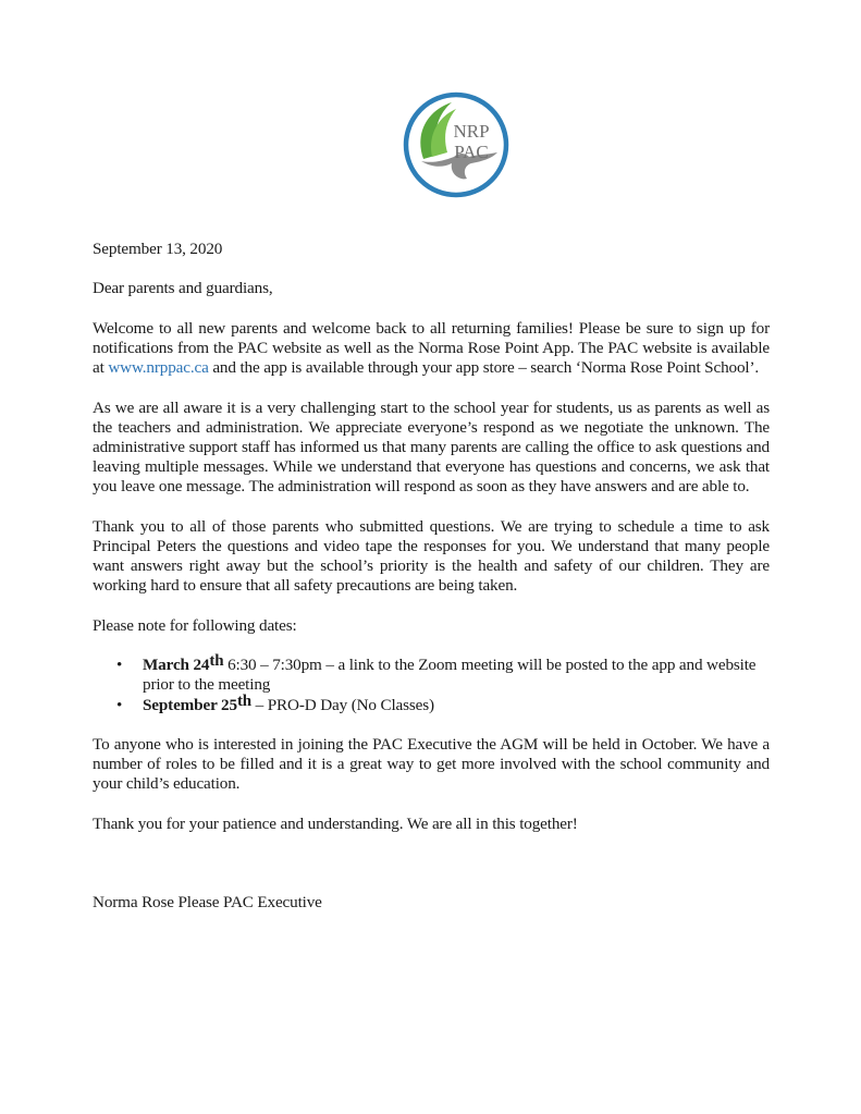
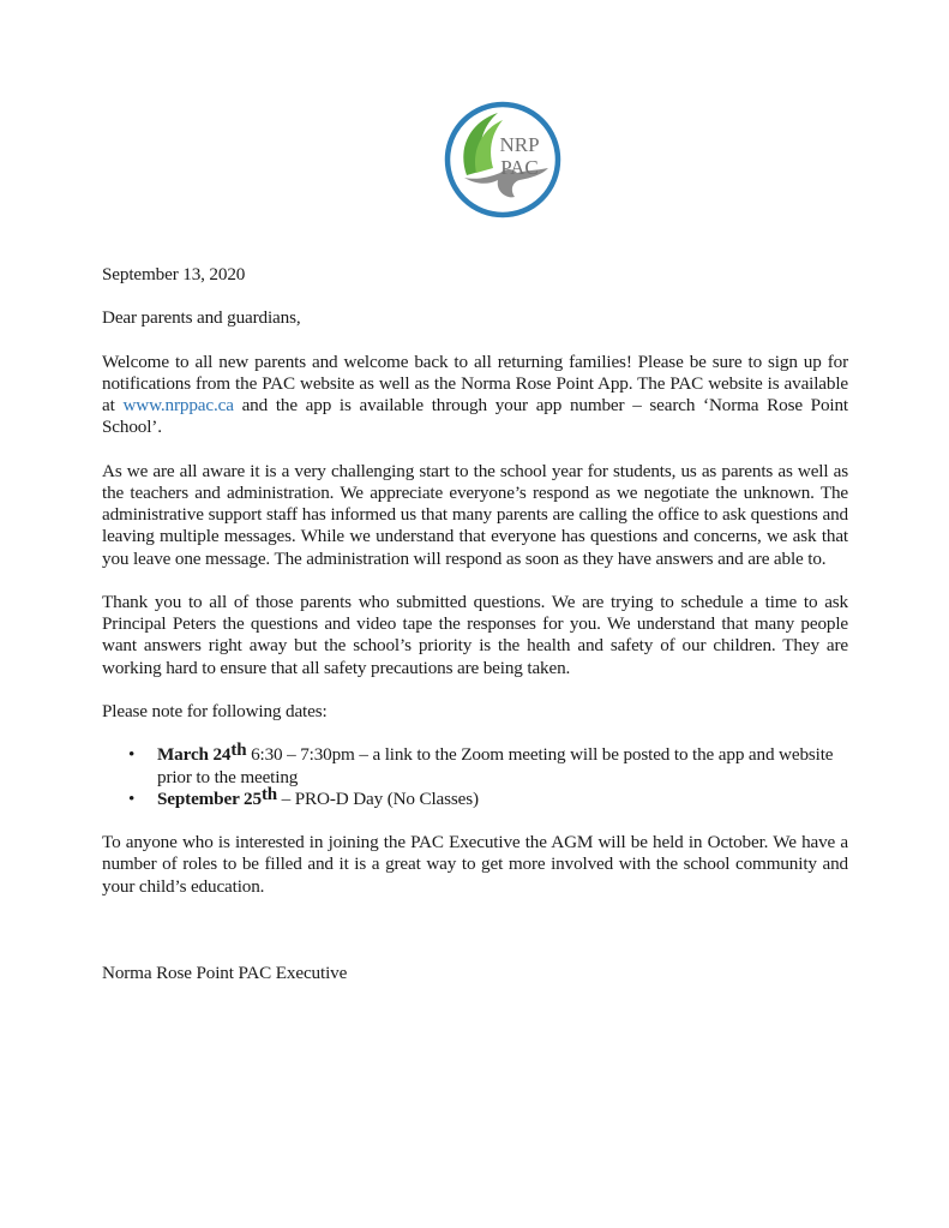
  NRP
  PAC
  September 13, 2020
  Dear parents and guardians,
- Welcome to all new parents and welcome back to all returning families! Please be sure to sign up for notifications from the PAC website as well as the Norma Rose Point App. The PAC website is available at www.nrppac.ca and the app is available through your app store – search ‘Norma Rose Point School’.
+ Welcome to all new parents and welcome back to all returning families! Please be sure to sign up for notifications from the PAC website as well as the Norma Rose Point App. The PAC website is available at www.nrppac.ca and the app is available through your app number – search ‘Norma Rose Point School’.
  As we are all aware it is a very challenging start to the school year for students, us as parents as well as the teachers and administration. We appreciate everyone’s respond as we negotiate the unknown. The administrative support staff has informed us that many parents are calling the office to ask questions and leaving multiple messages. While we understand that everyone has questions and concerns, we ask that you leave one message. The administration will respond as soon as they have answers and are able to.
  Thank you to all of those parents who submitted questions. We are trying to schedule a time to ask Principal Peters the questions and video tape the responses for you. We understand that many people want answers right away but the school’s priority is the health and safety of our children. They are working hard to ensure that all safety precautions are being taken.
  Please note for following dates:
  March 24th 6:30 – 7:30pm – a link to the Zoom meeting will be posted to the app and website prior to the meeting
  September 25th – PRO-D Day (No Classes)
  To anyone who is interested in joining the PAC Executive the AGM will be held in October. We have a number of roles to be filled and it is a great way to get more involved with the school community and your child’s education.
- Thank you for your patience and understanding. We are all in this together!
- Norma Rose Please PAC Executive
+ Norma Rose Point PAC Executive
